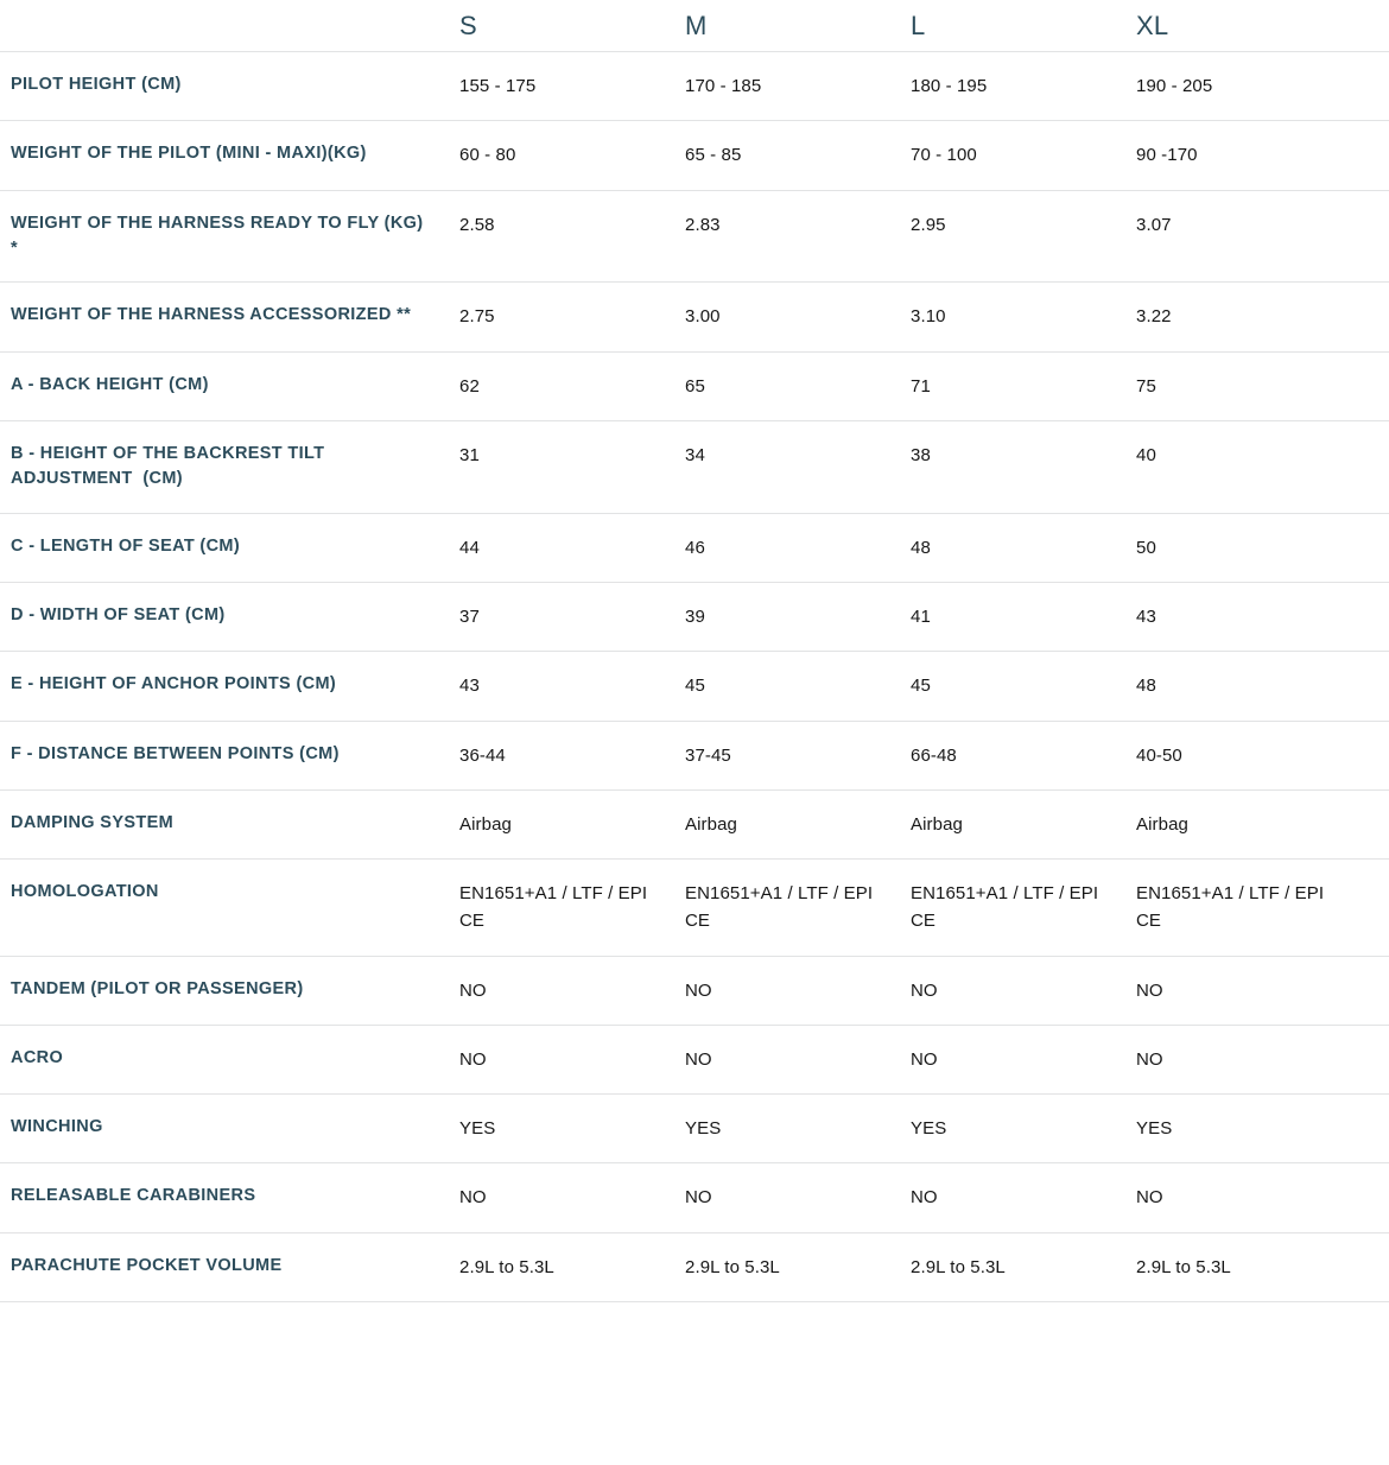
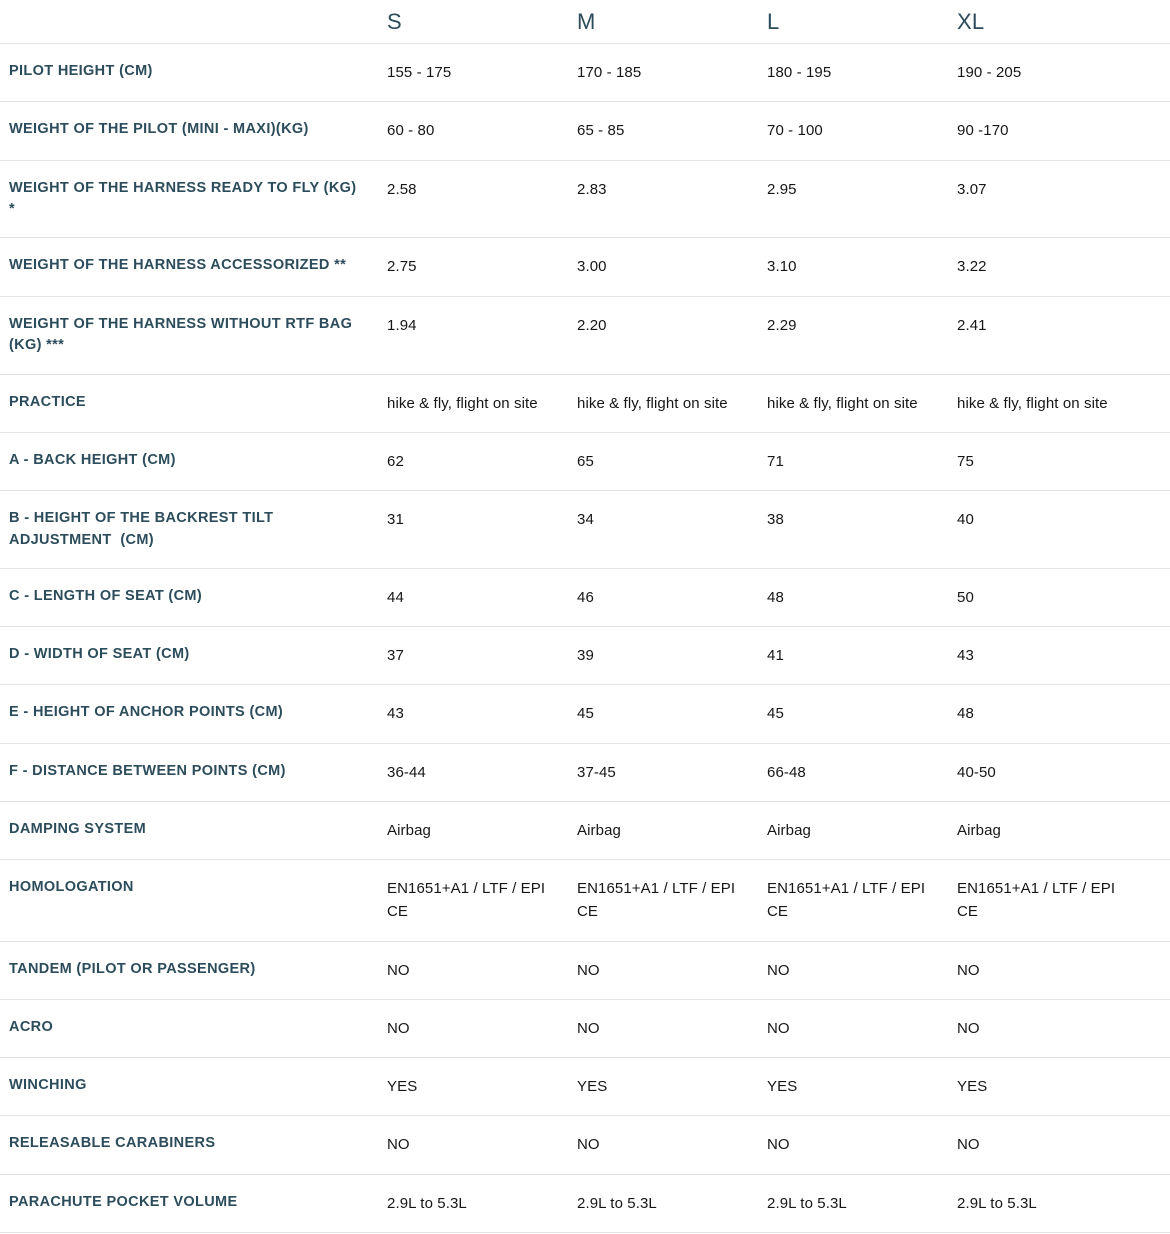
  	S	M	L	XL
  PILOT HEIGHT (CM)	155 - 175	170 - 185	180 - 195	190 - 205
  WEIGHT OF THE PILOT (MINI - MAXI)(KG)	60 - 80	65 - 85	70 - 100	90 -170
  WEIGHT OF THE HARNESS READY TO FLY (KG) *	2.58	2.83	2.95	3.07
  WEIGHT OF THE HARNESS ACCESSORIZED **	2.75	3.00	3.10	3.22
+ WEIGHT OF THE HARNESS WITHOUT RTF BAG (KG) ***	1.94	2.20	2.29	2.41
+ PRACTICE	hike & fly, flight on site	hike & fly, flight on site	hike & fly, flight on site	hike & fly, flight on site
  A - BACK HEIGHT (CM)	62	65	71	75
  B - HEIGHT OF THE BACKREST TILT ADJUSTMENT (CM)	31	34	38	40
  C - LENGTH OF SEAT (CM)	44	46	48	50
  D - WIDTH OF SEAT (CM)	37	39	41	43
  E - HEIGHT OF ANCHOR POINTS (CM)	43	45	45	48
  F - DISTANCE BETWEEN POINTS (CM)	36-44	37-45	66-48	40-50
  DAMPING SYSTEM	Airbag	Airbag	Airbag	Airbag
  HOMOLOGATION	EN1651+A1 / LTF / EPI CE	EN1651+A1 / LTF / EPI CE	EN1651+A1 / LTF / EPI CE	EN1651+A1 / LTF / EPI CE
  TANDEM (PILOT OR PASSENGER)	NO	NO	NO	NO
  ACRO	NO	NO	NO	NO
  WINCHING	YES	YES	YES	YES
  RELEASABLE CARABINERS	NO	NO	NO	NO
  PARACHUTE POCKET VOLUME	2.9L to 5.3L	2.9L to 5.3L	2.9L to 5.3L	2.9L to 5.3L
